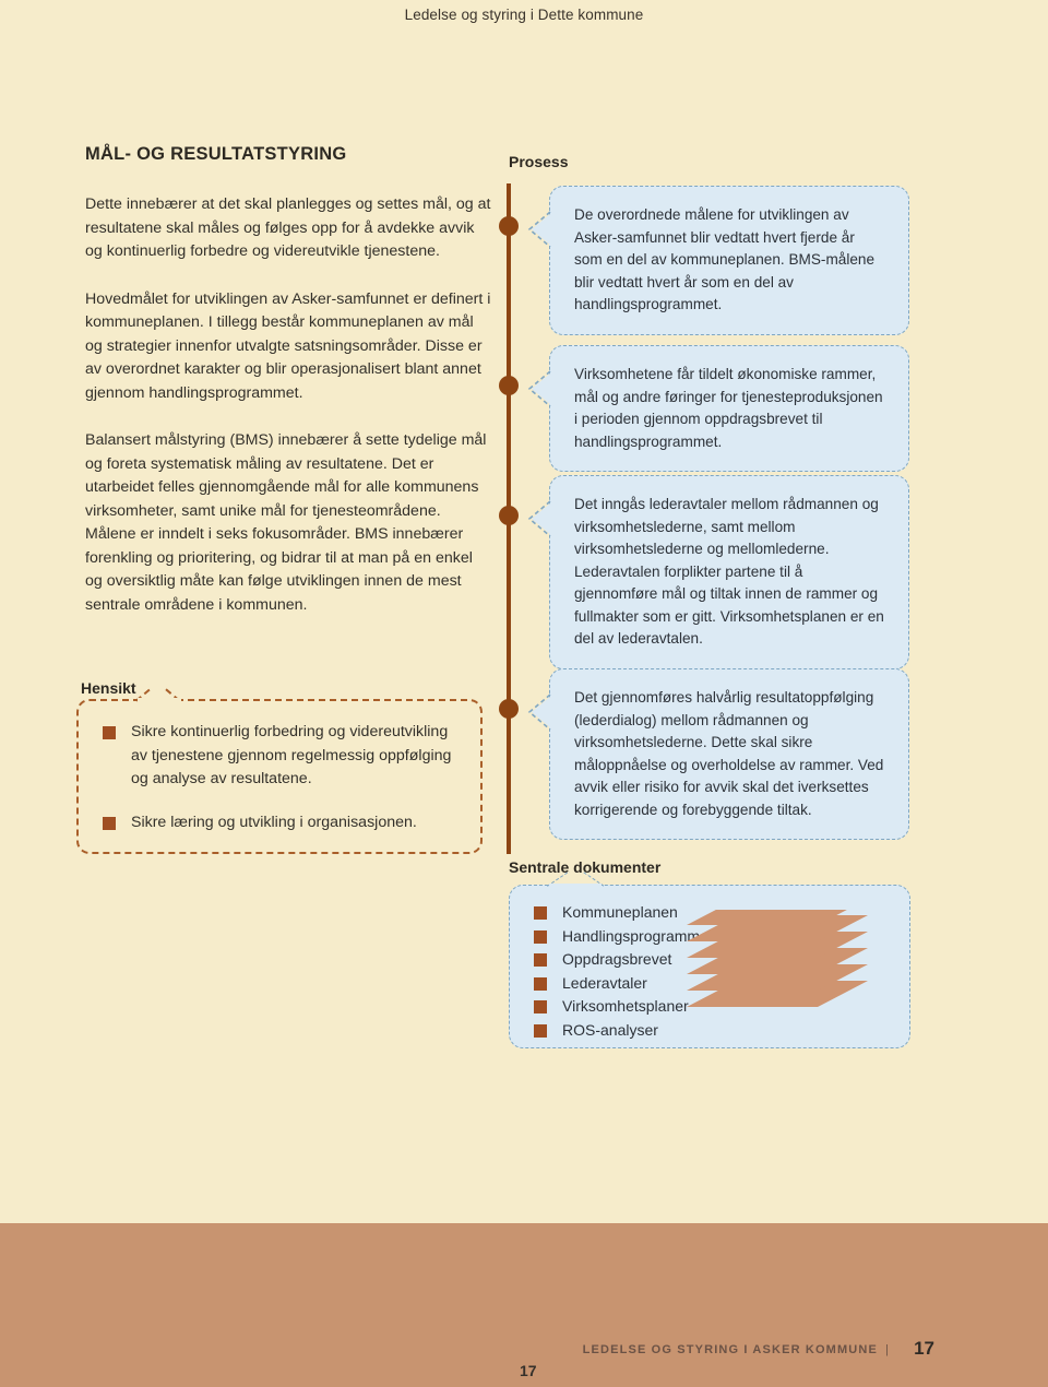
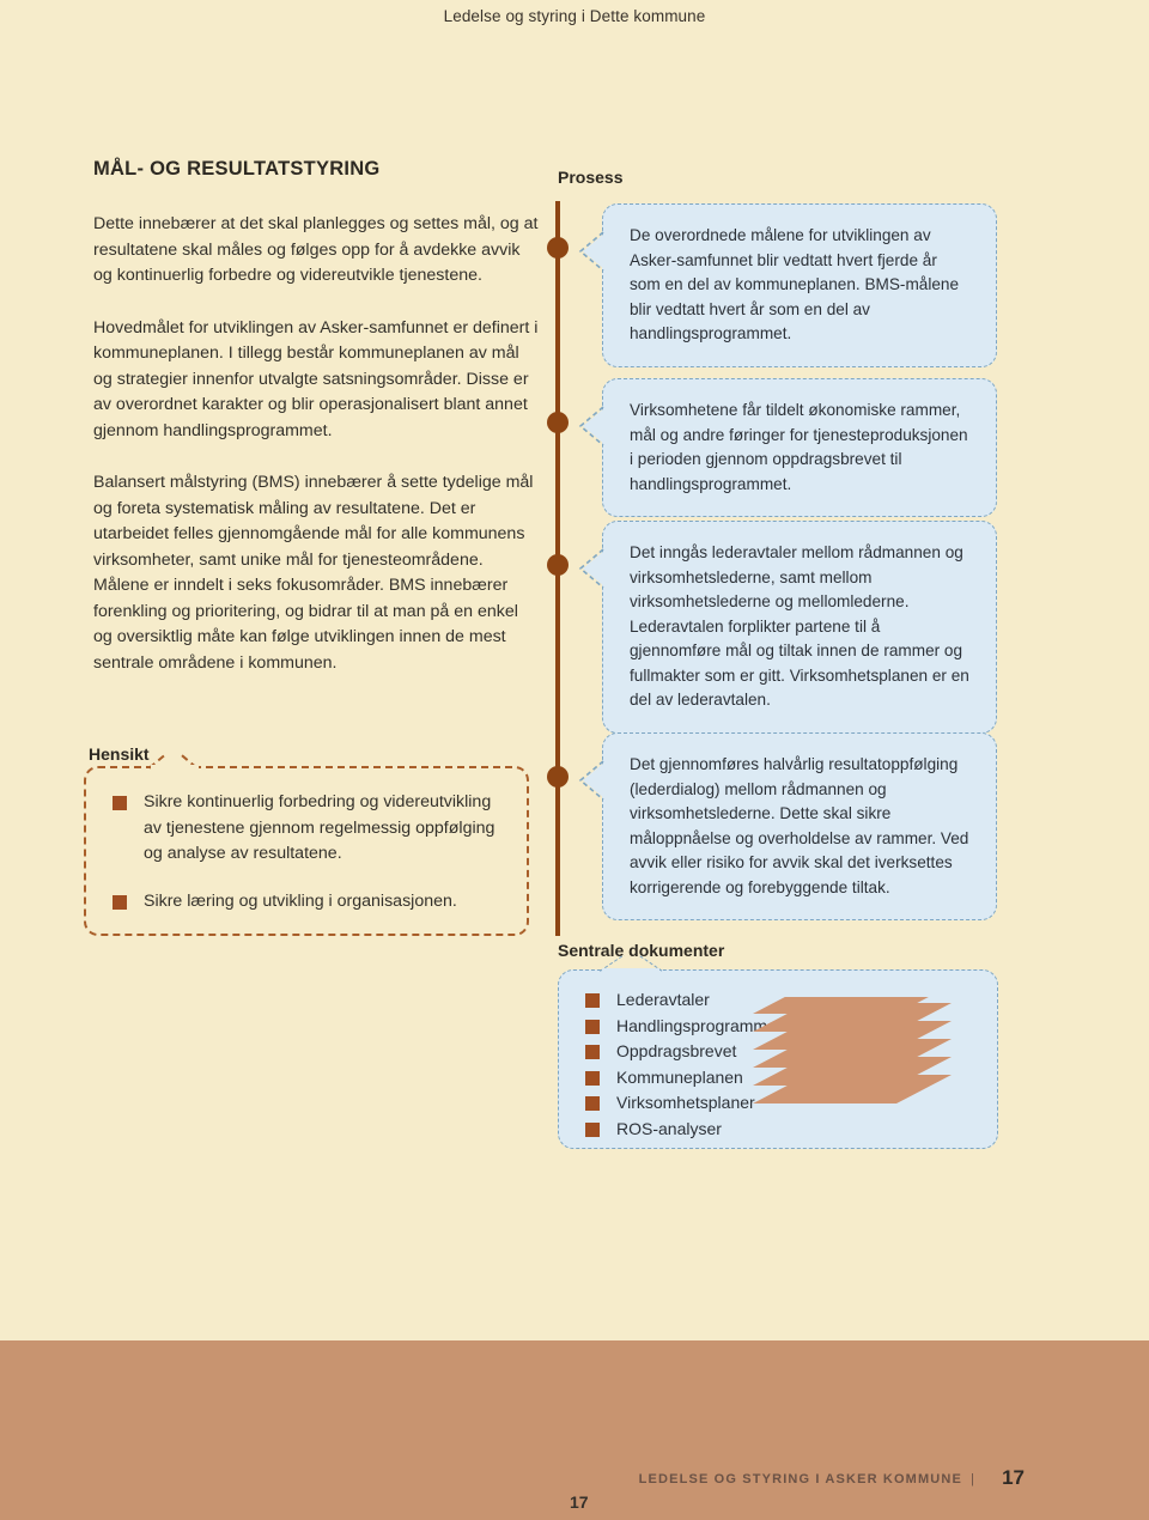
  Ledelse og styring i Dette kommune
  MÅL- OG RESULTATSTYRING
  Dette innebærer at det skal planlegges og settes mål, og at resultatene skal måles og følges opp for å avdekke avvik og kontinuerlig forbedre og videreutvikle tjenestene.
  Hovedmålet for utviklingen av Asker-samfunnet er definert i kommuneplanen. I tillegg består kommuneplanen av mål og strategier innenfor utvalgte satsningsområder. Disse er av overordnet karakter og blir operasjonalisert blant annet gjennom handlingsprogrammet.
  Balansert målstyring (BMS) innebærer å sette tydelige mål og foreta systematisk måling av resultatene. Det er utarbeidet felles gjennomgående mål for alle kommunens virksomheter, samt unike mål for tjenesteområdene. Målene er inndelt i seks fokusområder. BMS innebærer forenkling og prioritering, og bidrar til at man på en enkel og oversiktlig måte kan følge utviklingen innen de mest sentrale områdene i kommunen.
  Hensikt
  Sikre kontinuerlig forbedring og videreutvikling av tjenestene gjennom regelmessig oppfølging og analyse av resultatene.
  Sikre læring og utvikling i organisasjonen.
  Prosess
  De overordnede målene for utviklingen av Asker-samfunnet blir vedtatt hvert fjerde år som en del av kommuneplanen. BMS-målene blir vedtatt hvert år som en del av handlingsprogrammet.
  Virksomhetene får tildelt økonomiske rammer, mål og andre føringer for tjenesteproduksjonen i perioden gjennom oppdragsbrevet til handlingsprogrammet.
  Det inngås lederavtaler mellom rådmannen og virksomhetslederne, samt mellom virksomhetslederne og mellomlederne. Lederavtalen forplikter partene til å gjennomføre mål og tiltak innen de rammer og fullmakter som er gitt. Virksomhetsplanen er en del av lederavtalen.
  Det gjennomføres halvårlig resultatoppfølging (lederdialog) mellom rådmannen og virksomhetslederne. Dette skal sikre måloppnåelse og overholdelse av rammer. Ved avvik eller risiko for avvik skal det iverksettes korrigerende og forebyggende tiltak.
  Sentrale dokumenter
- Kommuneplanen
+ Lederavtaler
  Handlingsprogramm
  Oppdragsbrevet
- Lederavtaler
+ Kommuneplanen
  Virksomhetsplaner
  ROS-analyser
  LEDELSE OG STYRING I ASKER KOMMUNE |
  17
  17
